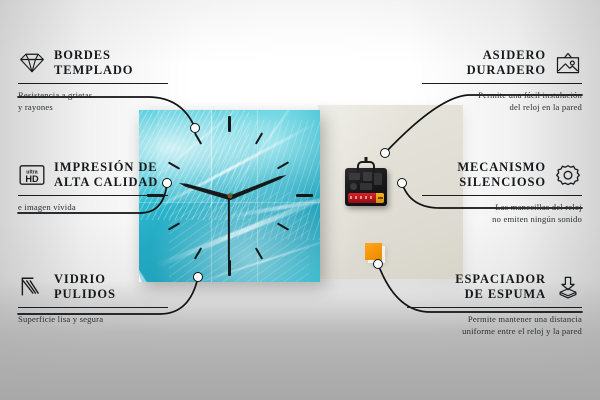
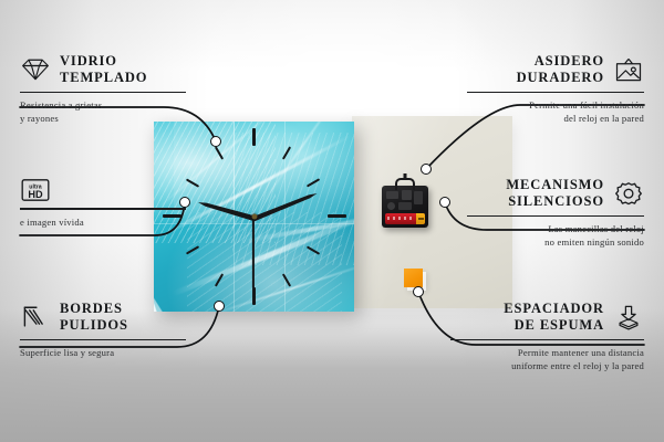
- BORDES
+ VIDRIO
  TEMPLADO
  Resistencia a grietas
  y rayones
  HD
- IMPRESIÓN DE
- ALTA CALIDAD
  e imagen vívida
- VIDRIO
+ BORDES
  PULIDOS
  Superficie lisa y segura
  ASIDERO
  DURADERO
  Permite una fácil instalación
  del reloj en la pared
  MECANISMO
  SILENCIOSO
  Las manecillas del reloj
  no emiten ningún sonido
  ESPACIADOR
  DE ESPUMA
  Permite mantener una distancia
  uniforme entre el reloj y la pared
